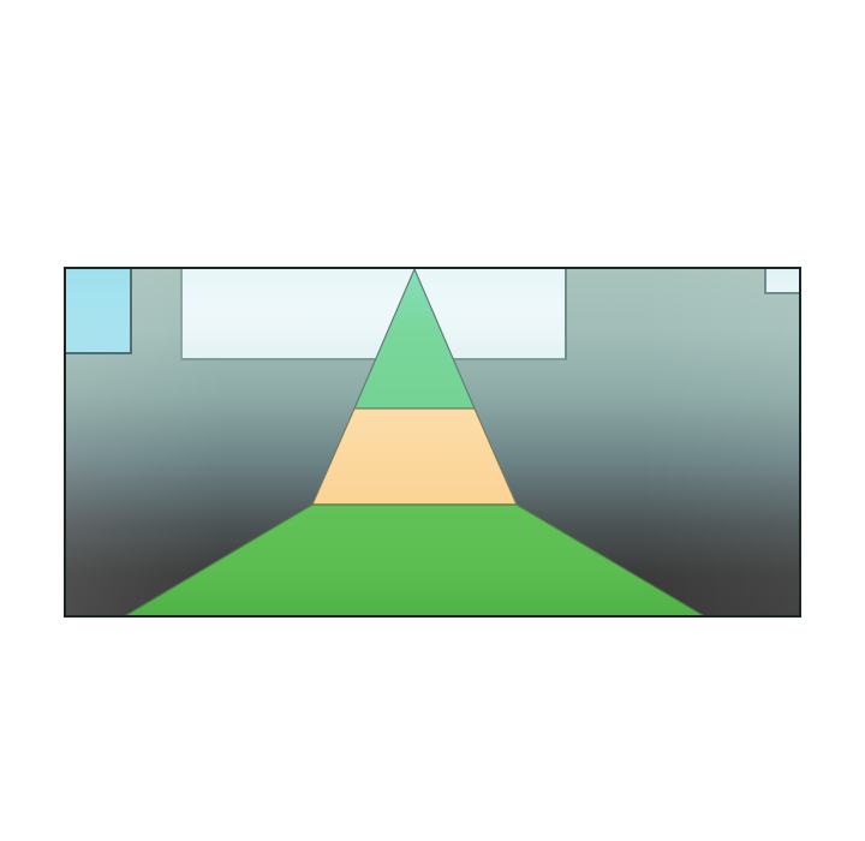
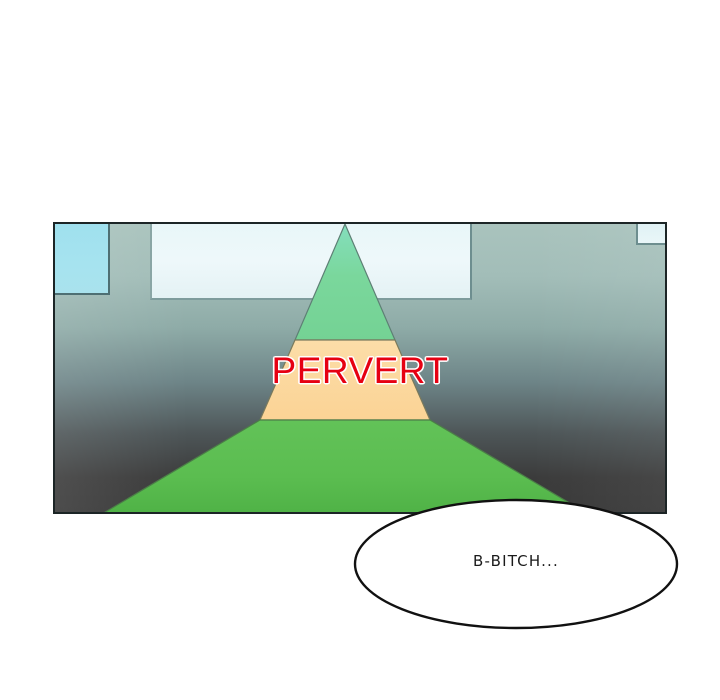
+ PERVERT
+ B-BITCH...
